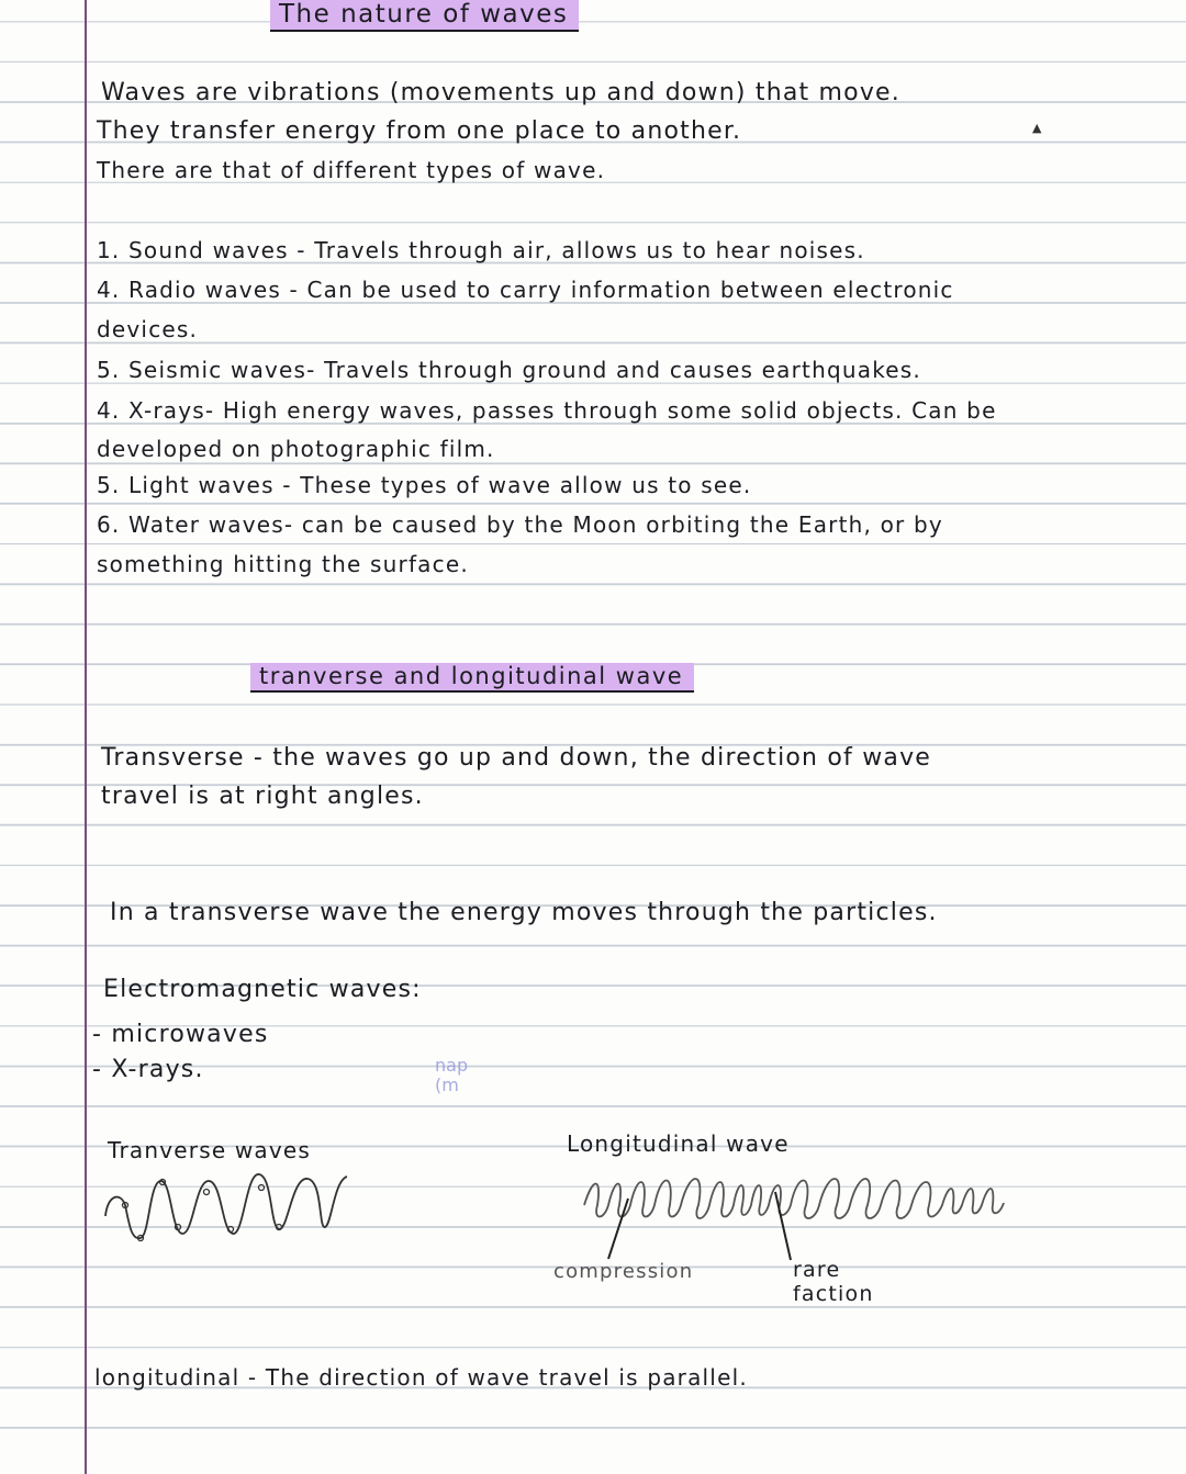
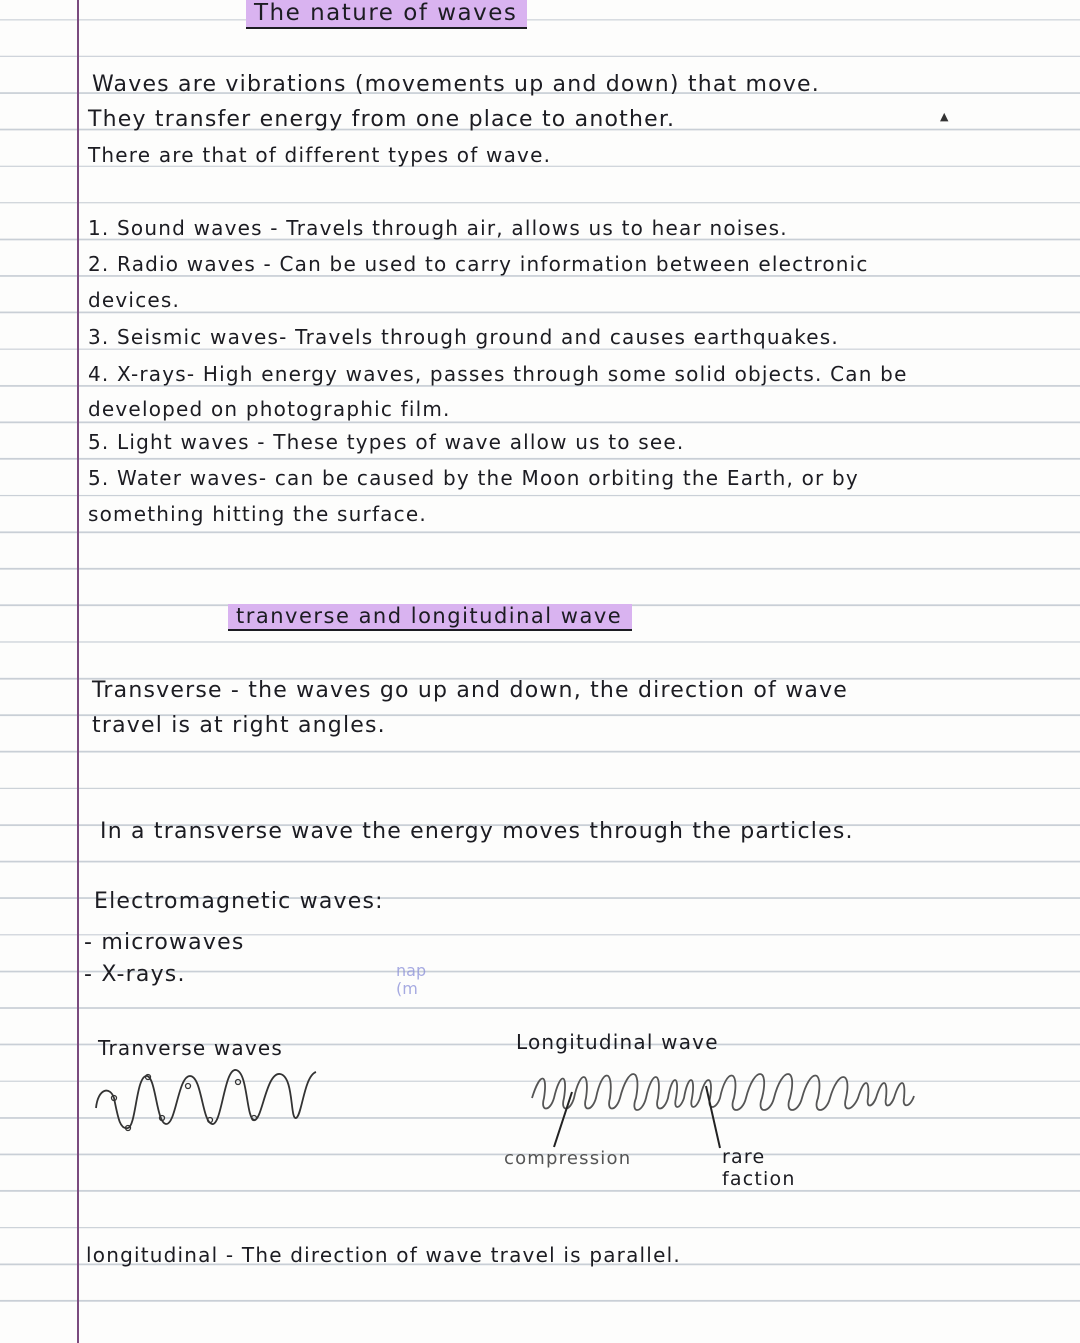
  The nature of waves
  Waves are vibrations (movements up and down) that move.
  They transfer energy from one place to another.
  There are that of different types of wave.
  ▲
  1. Sound waves - Travels through air, allows us to hear noises.
- 4. Radio waves - Can be used to carry information between electronic
+ 2. Radio waves - Can be used to carry information between electronic
  devices.
- 5. Seismic waves- Travels through ground and causes earthquakes.
+ 3. Seismic waves- Travels through ground and causes earthquakes.
  4. X-rays- High energy waves, passes through some solid objects. Can be
  developed on photographic film.
  5. Light waves - These types of wave allow us to see.
- 6. Water waves- can be caused by the Moon orbiting the Earth, or by
+ 5. Water waves- can be caused by the Moon orbiting the Earth, or by
  something hitting the surface.
  tranverse and longitudinal wave
  Transverse - the waves go up and down, the direction of wave
  travel is at right angles.
  In a transverse wave the energy moves through the particles.
  Electromagnetic waves:
  - microwaves
  - X-rays.
  nap
  (m
  Tranverse waves
  Longitudinal wave
  compression
  rare
  faction
  longitudinal - The direction of wave travel is parallel.
